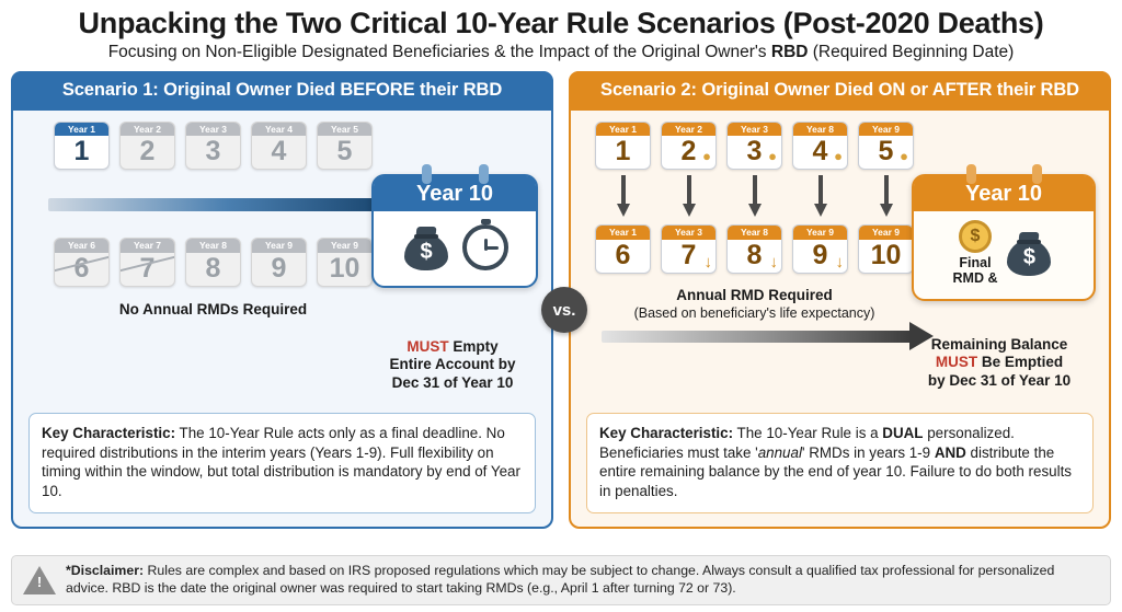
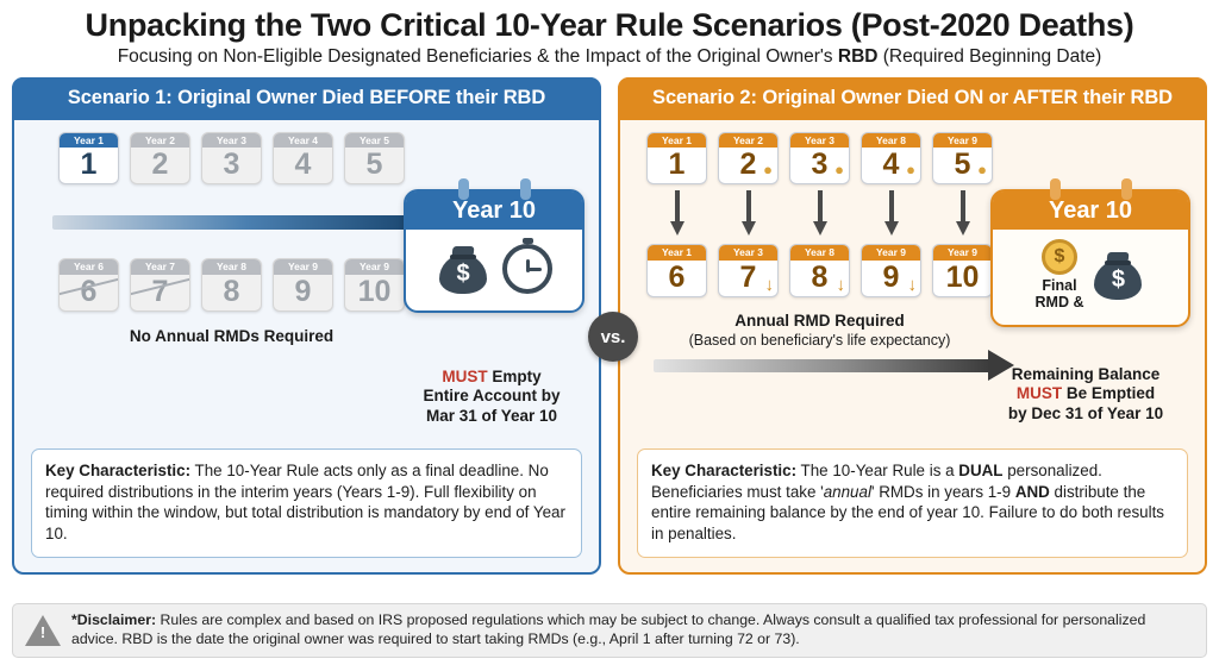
  Unpacking the Two Critical 10-Year Rule Scenarios (Post-2020 Deaths)
  Focusing on Non-Eligible Designated Beneficiaries & the Impact of the Original Owner's RBD (Required Beginning Date)
  Scenario 1: Original Owner Died BEFORE their RBD
  Year 1
  1
  Year 2
  2
  Year 3
  3
  Year 4
  4
  Year 5
  5
  Year 6
  6
  Year 7
  7
  Year 8
  8
  Year 9
  9
  Year 9
  10
  No Annual RMDs Required
  Year 10
  $
  MUST Empty
  Entire Account by
- Dec 31 of Year 10
+ Mar 31 of Year 10
  Key Characteristic: The 10-Year Rule acts only as a final deadline. No required distributions in the interim years (Years 1-9). Full flexibility on timing within the window, but total distribution is mandatory by end of Year 10.
  Scenario 2: Original Owner Died ON or AFTER their RBD
  Year 1
  1
  Year 2
  2
  ●
  Year 3
  3
  ●
  Year 8
  4
  ●
  Year 9
  5
  ●
  Year 1
  6
  Year 3
  7
  ↓
  Year 8
  8
  ↓
  Year 9
  9
  ↓
  Year 9
  10
  Annual RMD Required
  (Based on beneficiary's life expectancy)
  Year 10
  $
  Final
  RMD &
  $
  Remaining Balance
  MUST Be Emptied
  by Dec 31 of Year 10
  Key Characteristic: The 10-Year Rule is a DUAL personalized. Beneficiaries must take 'annual' RMDs in years 1-9 AND distribute the entire remaining balance by the end of year 10. Failure to do both results in penalties.
  vs.
  !
  *Disclaimer: Rules are complex and based on IRS proposed regulations which may be subject to change. Always consult a qualified tax professional for personalized advice. RBD is the date the original owner was required to start taking RMDs (e.g., April 1 after turning 72 or 73).
